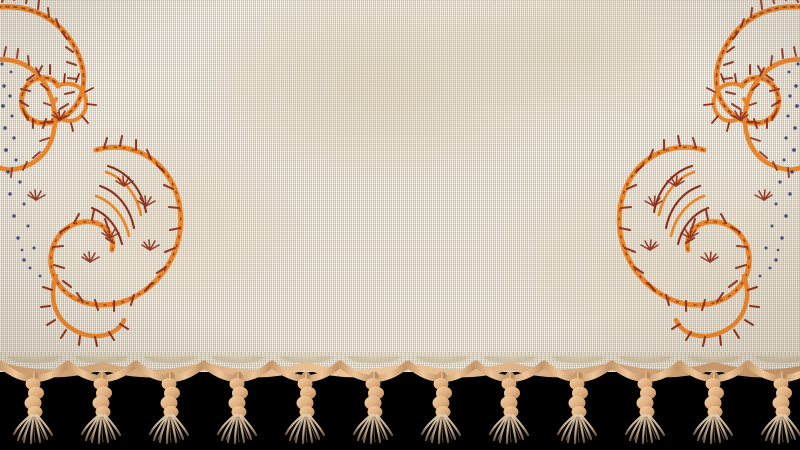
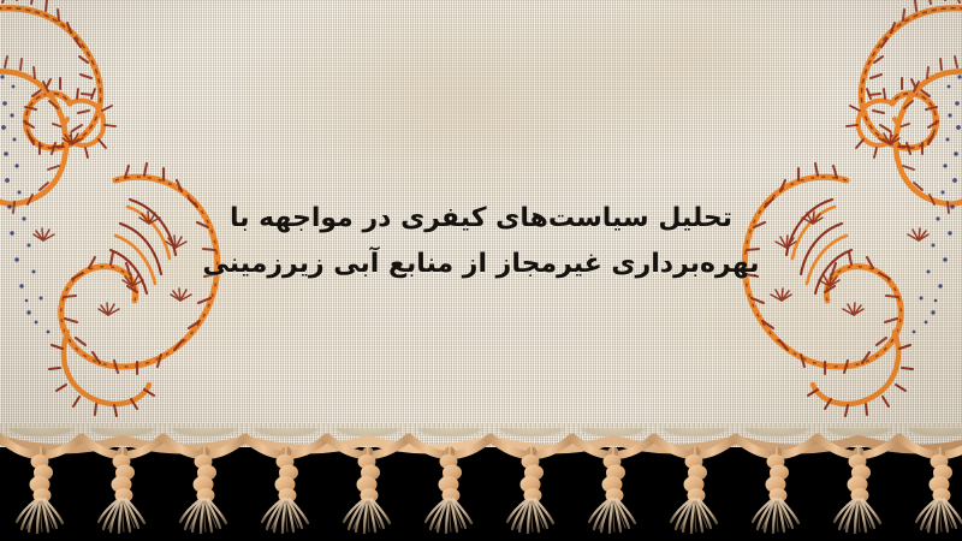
+ تحلیل سیاست‌های کیفری در مواجهه با
+ بهرهبرداری غیرمجاز از منابع آبی زیرزمینی
